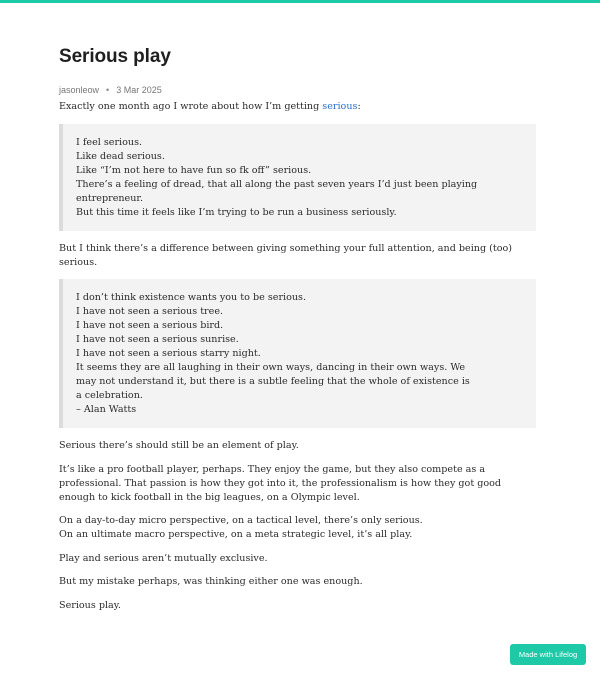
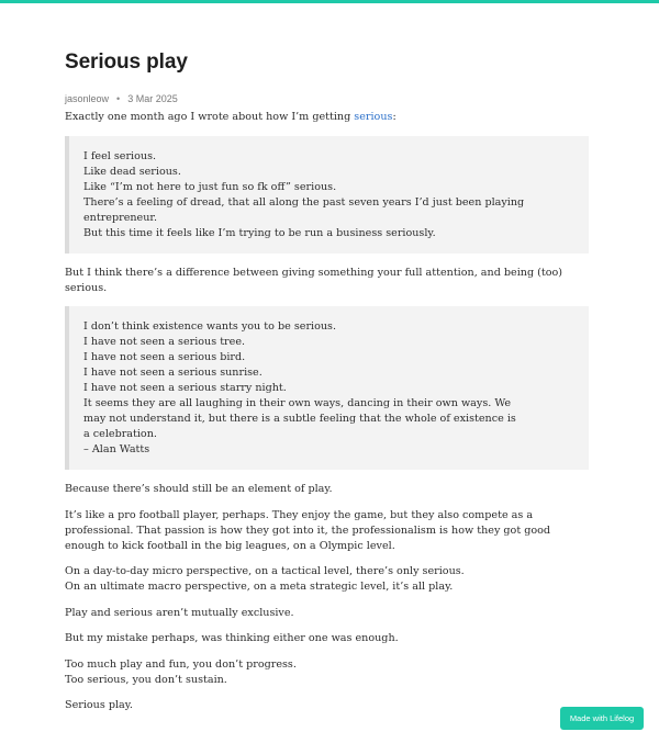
  Serious play
  jasonleow
  •
  3 Mar 2025
  Exactly one month ago I wrote about how I’m getting serious:
  I feel serious.
  Like dead serious.
- Like “I’m not here to have fun so fk off” serious.
+ Like “I’m not here to just fun so fk off” serious.
  There’s a feeling of dread, that all along the past seven years I’d just been playing entrepreneur.
  But this time it feels like I’m trying to be run a business seriously.
  But I think there’s a difference between giving something your full attention, and being (too) serious.
  I don’t think existence wants you to be serious.
  I have not seen a serious tree.
  I have not seen a serious bird.
  I have not seen a serious sunrise.
  I have not seen a serious starry night.
  It seems they are all laughing in their own ways, dancing in their own ways. We may not understand it, but there is a subtle feeling that the whole of existence is a celebration.
  – Alan Watts
- Serious there’s should still be an element of play.
+ Because there’s should still be an element of play.
  It’s like a pro football player, perhaps. They enjoy the game, but they also compete as a professional. That passion is how they got into it, the professionalism is how they got good enough to kick football in the big leagues, on a Olympic level.
  On a day-to-day micro perspective, on a tactical level, there’s only serious.
  On an ultimate macro perspective, on a meta strategic level, it’s all play.
  Play and serious aren’t mutually exclusive.
  But my mistake perhaps, was thinking either one was enough.
+ Too much play and fun, you don’t progress.
+ Too serious, you don’t sustain.
  Serious play.
  Made with Lifelog
